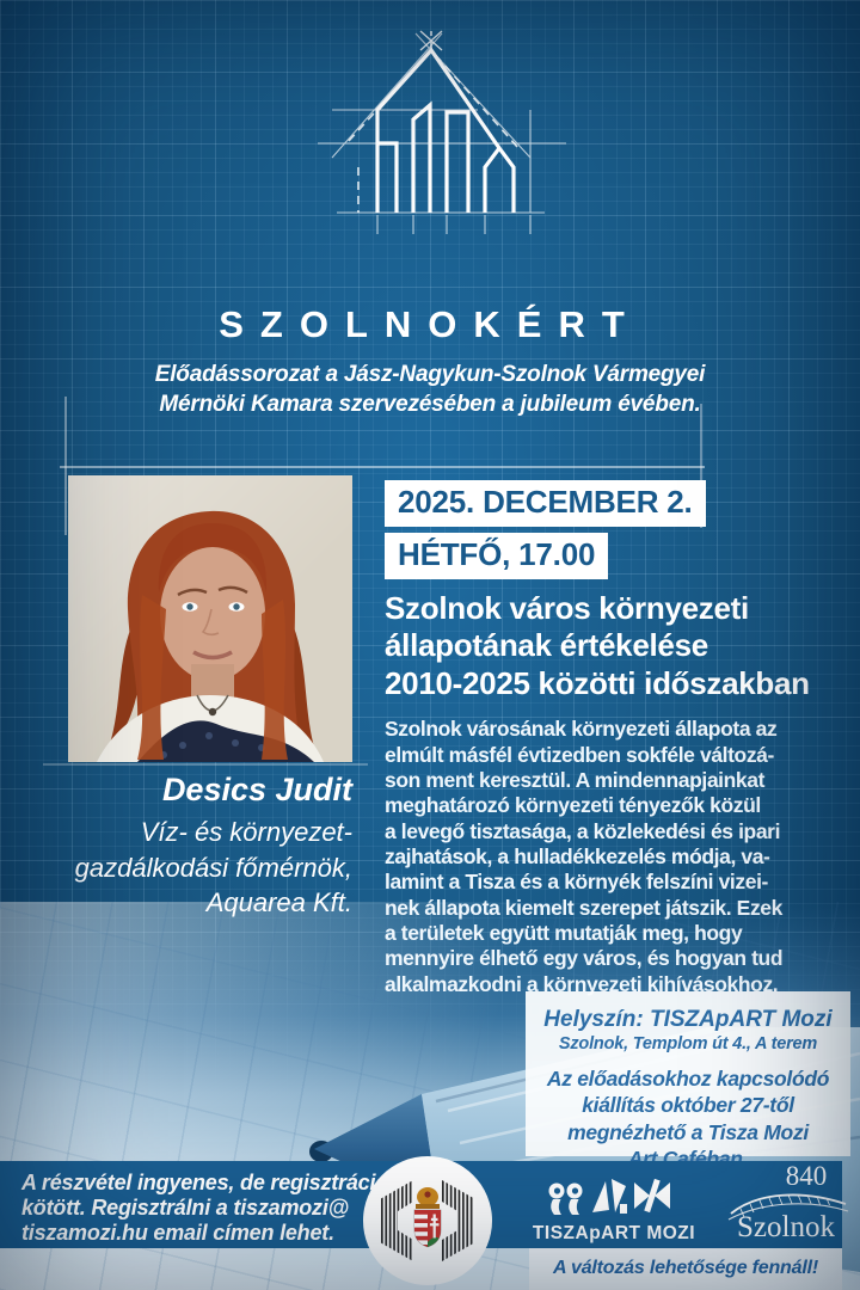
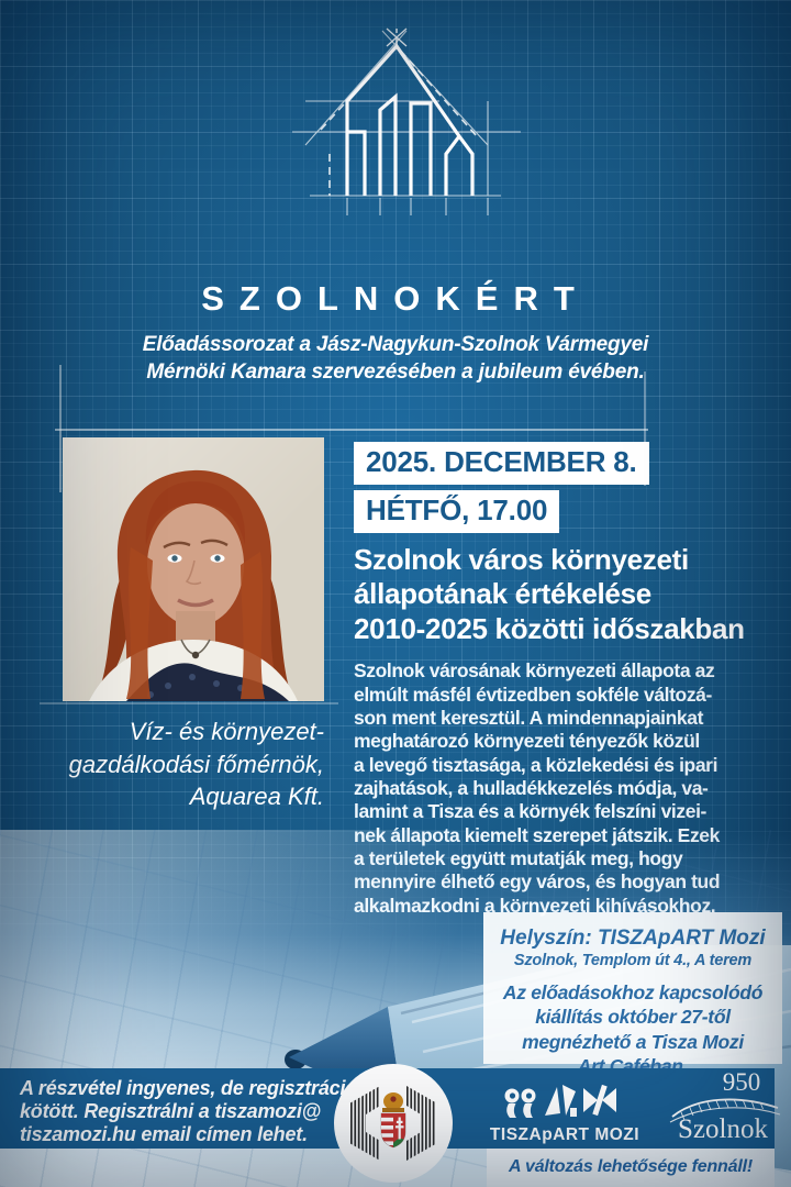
  SZOLNOKÉRT
  Előadássorozat a Jász-Nagykun-Szolnok Vármegyei
  Mérnöki Kamara szervezésében a jubileum évében.
- Desics Judit
  Víz- és környezet-
  gazdálkodási főmérnök,
  Aquarea Kft.
- 2025. DECEMBER 2.
+ 2025. DECEMBER 8.
  HÉTFŐ, 17.00
  Szolnok város környezeti
  állapotának értékelése
  2010-2025 közötti időszakban
  Szolnok városának környezeti állapota az
  elmúlt másfél évtizedben sokféle változá-
  son ment keresztül. A mindennapjainkat
  meghatározó környezeti tényezők közül
  a levegő tisztasága, a közlekedési és ipari
  zajhatások, a hulladékkezelés módja, va-
  lamint a Tisza és a környék felszíni vizei-
  nek állapota kiemelt szerepet játszik. Ezek
  a területek együtt mutatják meg, hogy
  mennyire élhető egy város, és hogyan tud
  alkalmazkodni a környezeti kihívásokhoz.
  Helyszín: TISZApART Mozi
  Szolnok, Templom út 4., A terem
  Az előadásokhoz kapcsolódó
  kiállítás október 27-től
  megnézhető a Tisza Mozi
  Art Caféban.
  A részvétel ingyenes, de regisztráci
  kötött. Regisztrálni a tiszamozi@
  tiszamozi.hu email címen lehet.
  A változás lehetősége fennáll!
  TISZApART MOZI
- 840
+ 950
  Szolnok
